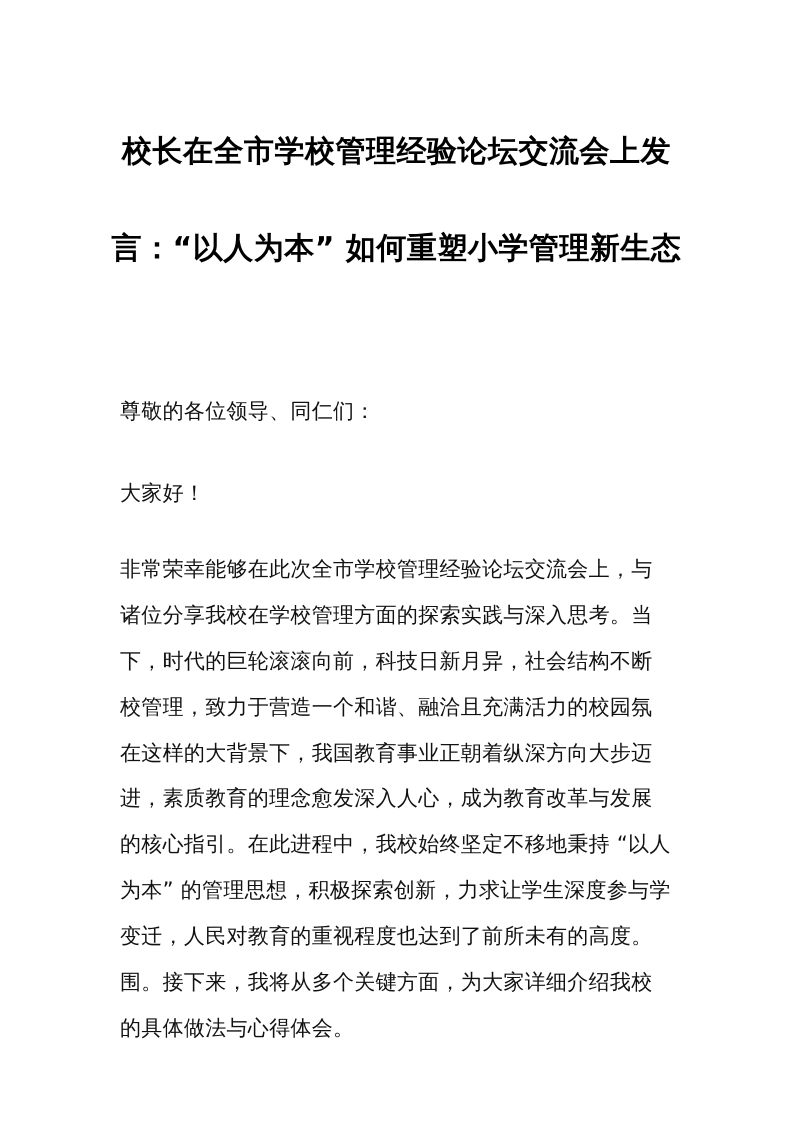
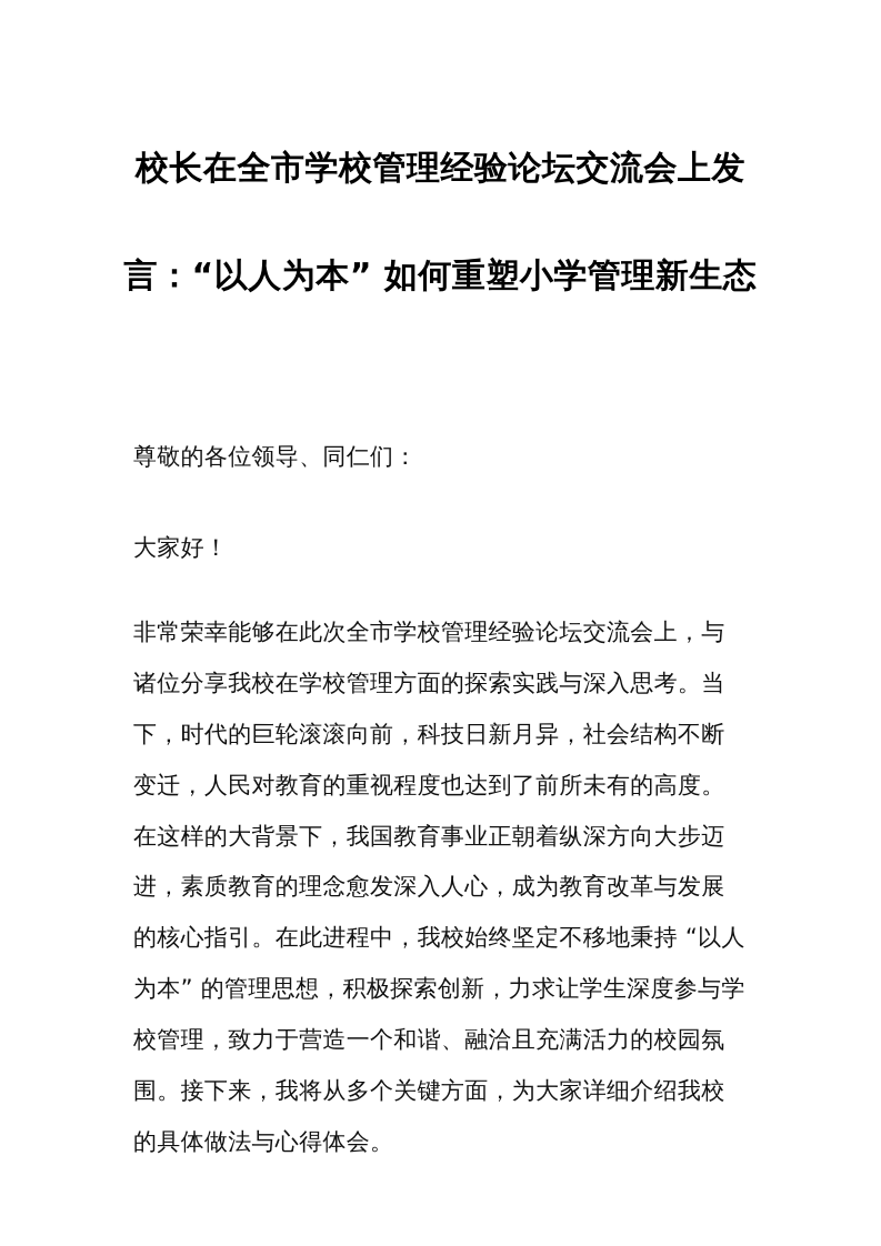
  校长在全市学校管理经验论坛交流会上发
  言：“以人为本” 如何重塑小学管理新生态
  尊敬的各位领导、同仁们：
  大家好！
  非常荣幸能够在此次全市学校管理经验论坛交流会上，与
  诸位分享我校在学校管理方面的探索实践与深入思考。当
  下，时代的巨轮滚滚向前，科技日新月异，社会结构不断
- 校管理，致力于营造一个和谐、融洽且充满活力的校园氛
+ 变迁，人民对教育的重视程度也达到了前所未有的高度。
  在这样的大背景下，我国教育事业正朝着纵深方向大步迈
  进，素质教育的理念愈发深入人心，成为教育改革与发展
  的核心指引。在此进程中，我校始终坚定不移地秉持 “以人
  为本” 的管理思想，积极探索创新，力求让学生深度参与学
- 变迁，人民对教育的重视程度也达到了前所未有的高度。
+ 校管理，致力于营造一个和谐、融洽且充满活力的校园氛
  围。接下来，我将从多个关键方面，为大家详细介绍我校
  的具体做法与心得体会。
